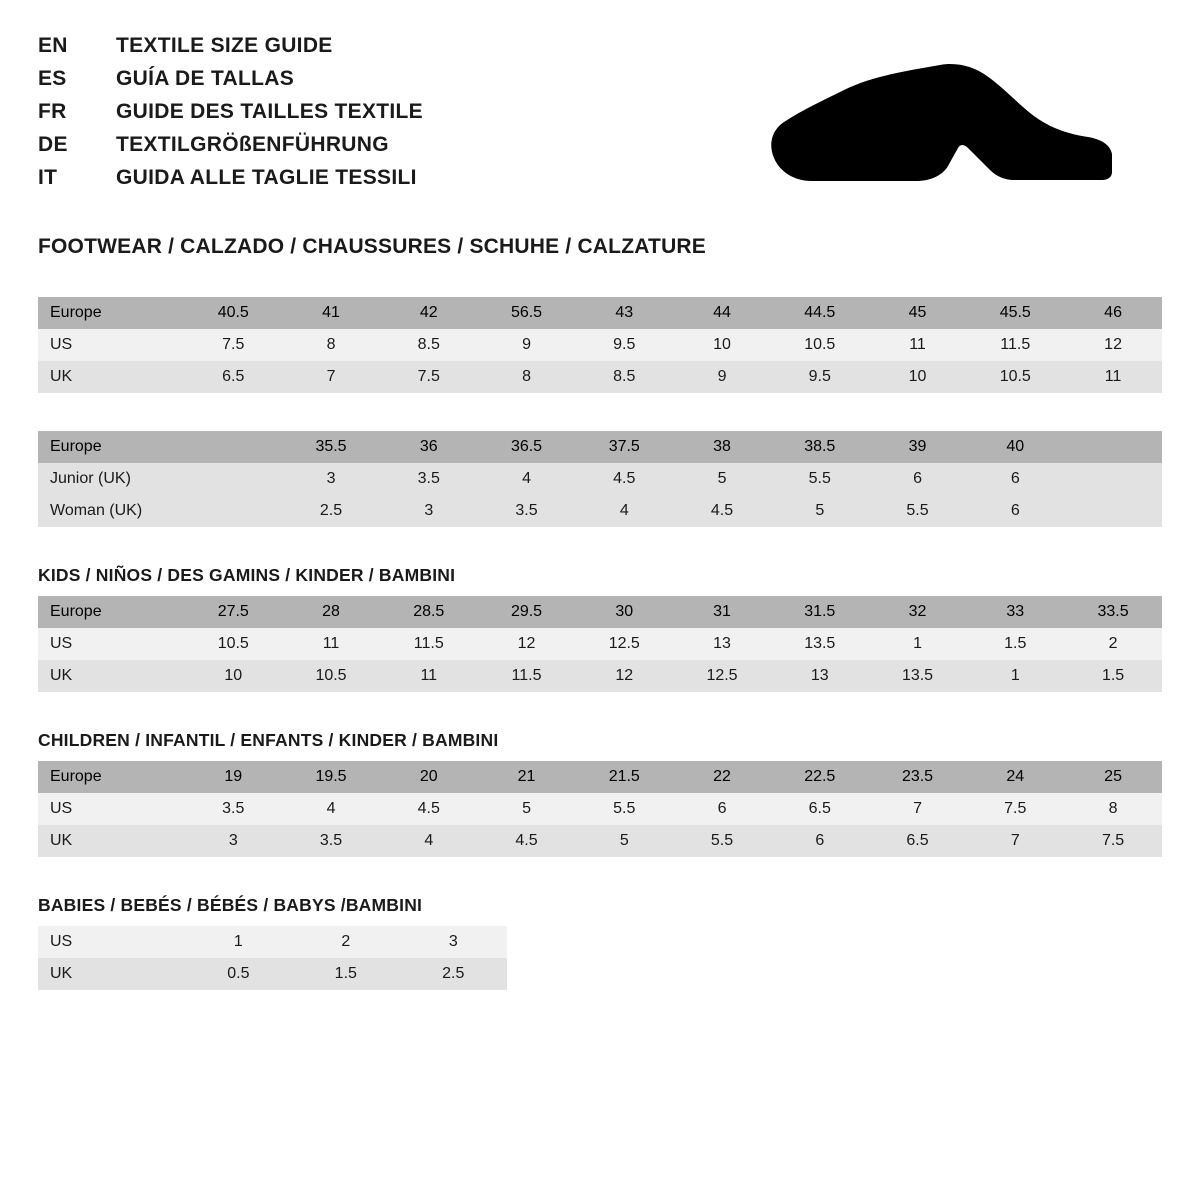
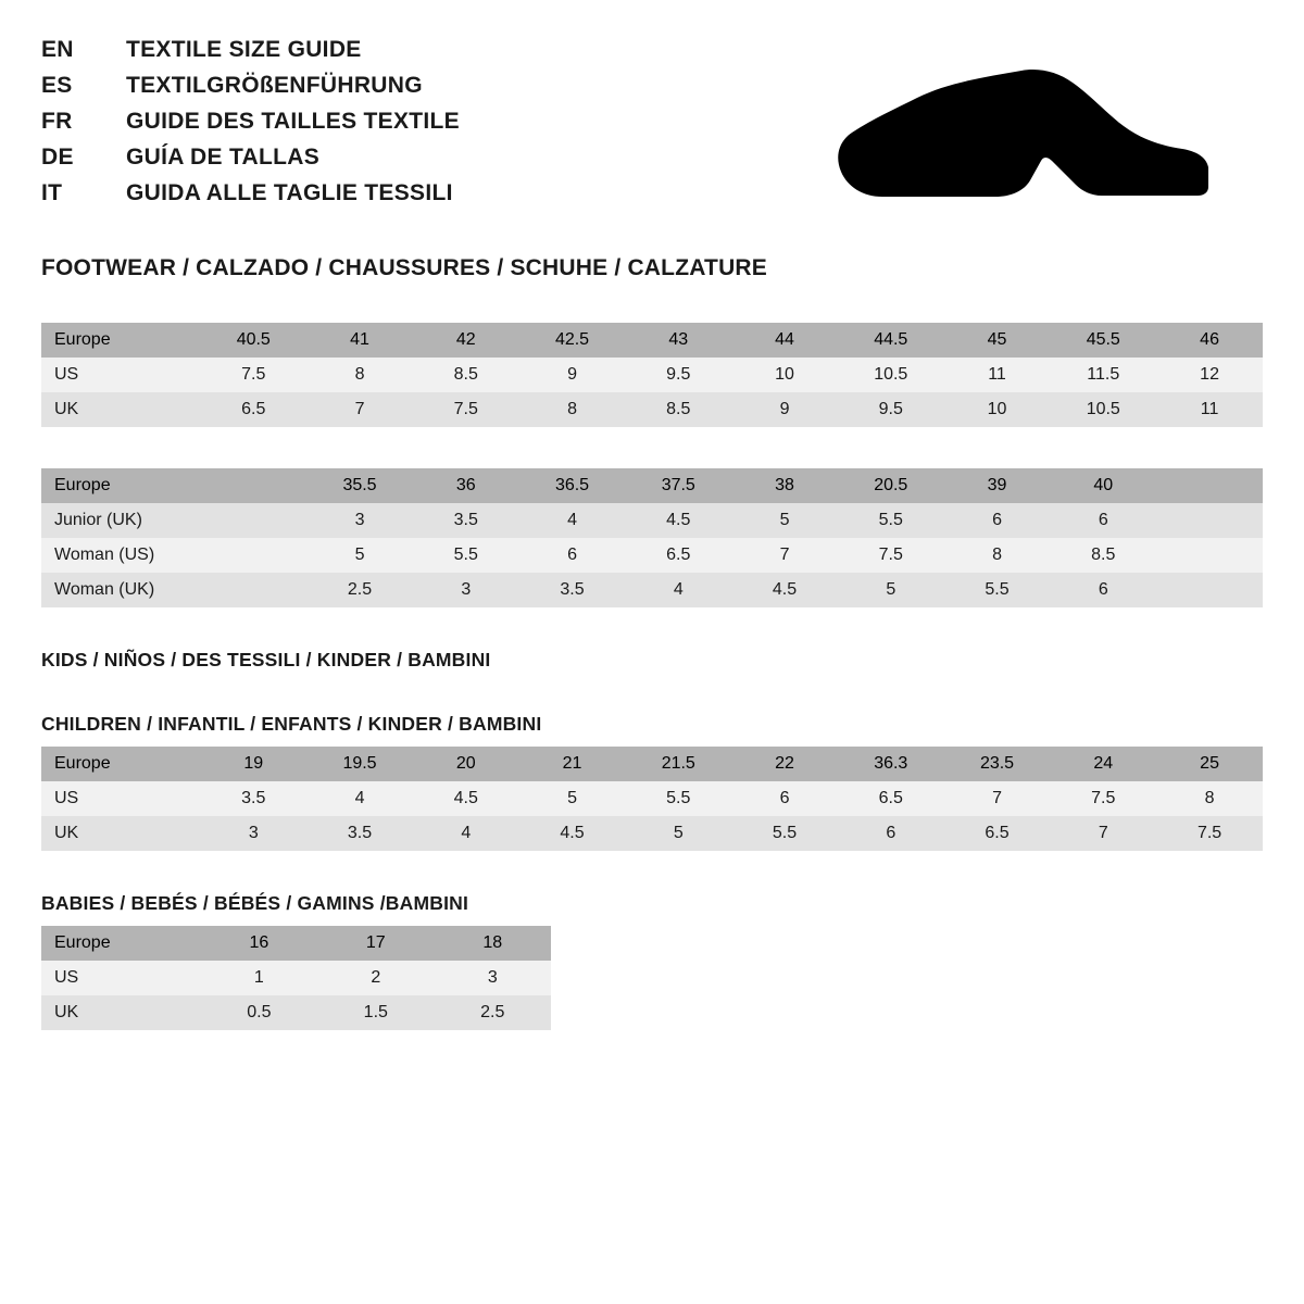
  EN
  TEXTILE SIZE GUIDE
  ES
- GUÍA DE TALLAS
+ TEXTILGRÖßENFÜHRUNG
  FR
  GUIDE DES TAILLES TEXTILE
  DE
- TEXTILGRÖßENFÜHRUNG
+ GUÍA DE TALLAS
  IT
  GUIDA ALLE TAGLIE TESSILI
  FOOTWEAR / CALZADO / CHAUSSURES / SCHUHE / CALZATURE
- Europe	40.5	41	42	56.5	43	44	44.5	45	45.5	46
+ Europe	40.5	41	42	42.5	43	44	44.5	45	45.5	46
  US	7.5	8	8.5	9	9.5	10	10.5	11	11.5	12
  UK	6.5	7	7.5	8	8.5	9	9.5	10	10.5	11
- Europe		35.5	36	36.5	37.5	38	38.5	39	40
+ Europe		35.5	36	36.5	37.5	38	20.5	39	40
  Junior (UK)		3	3.5	4	4.5	5	5.5	6	6
+ Woman (US)		5	5.5	6	6.5	7	7.5	8	8.5
  Woman (UK)		2.5	3	3.5	4	4.5	5	5.5	6
- KIDS / NIÑOS / DES GAMINS / KINDER / BAMBINI
+ KIDS / NIÑOS / DES TESSILI / KINDER / BAMBINI
- Europe	27.5	28	28.5	29.5	30	31	31.5	32	33	33.5
- US	10.5	11	11.5	12	12.5	13	13.5	1	1.5	2
- UK	10	10.5	11	11.5	12	12.5	13	13.5	1	1.5
  CHILDREN / INFANTIL / ENFANTS / KINDER / BAMBINI
- Europe	19	19.5	20	21	21.5	22	22.5	23.5	24	25
+ Europe	19	19.5	20	21	21.5	22	36.3	23.5	24	25
  US	3.5	4	4.5	5	5.5	6	6.5	7	7.5	8
  UK	3	3.5	4	4.5	5	5.5	6	6.5	7	7.5
- BABIES / BEBÉS / BÉBÉS / BABYS /BAMBINI
+ BABIES / BEBÉS / BÉBÉS / GAMINS /BAMBINI
+ Europe	16	17	18
  US	1	2	3
  UK	0.5	1.5	2.5
